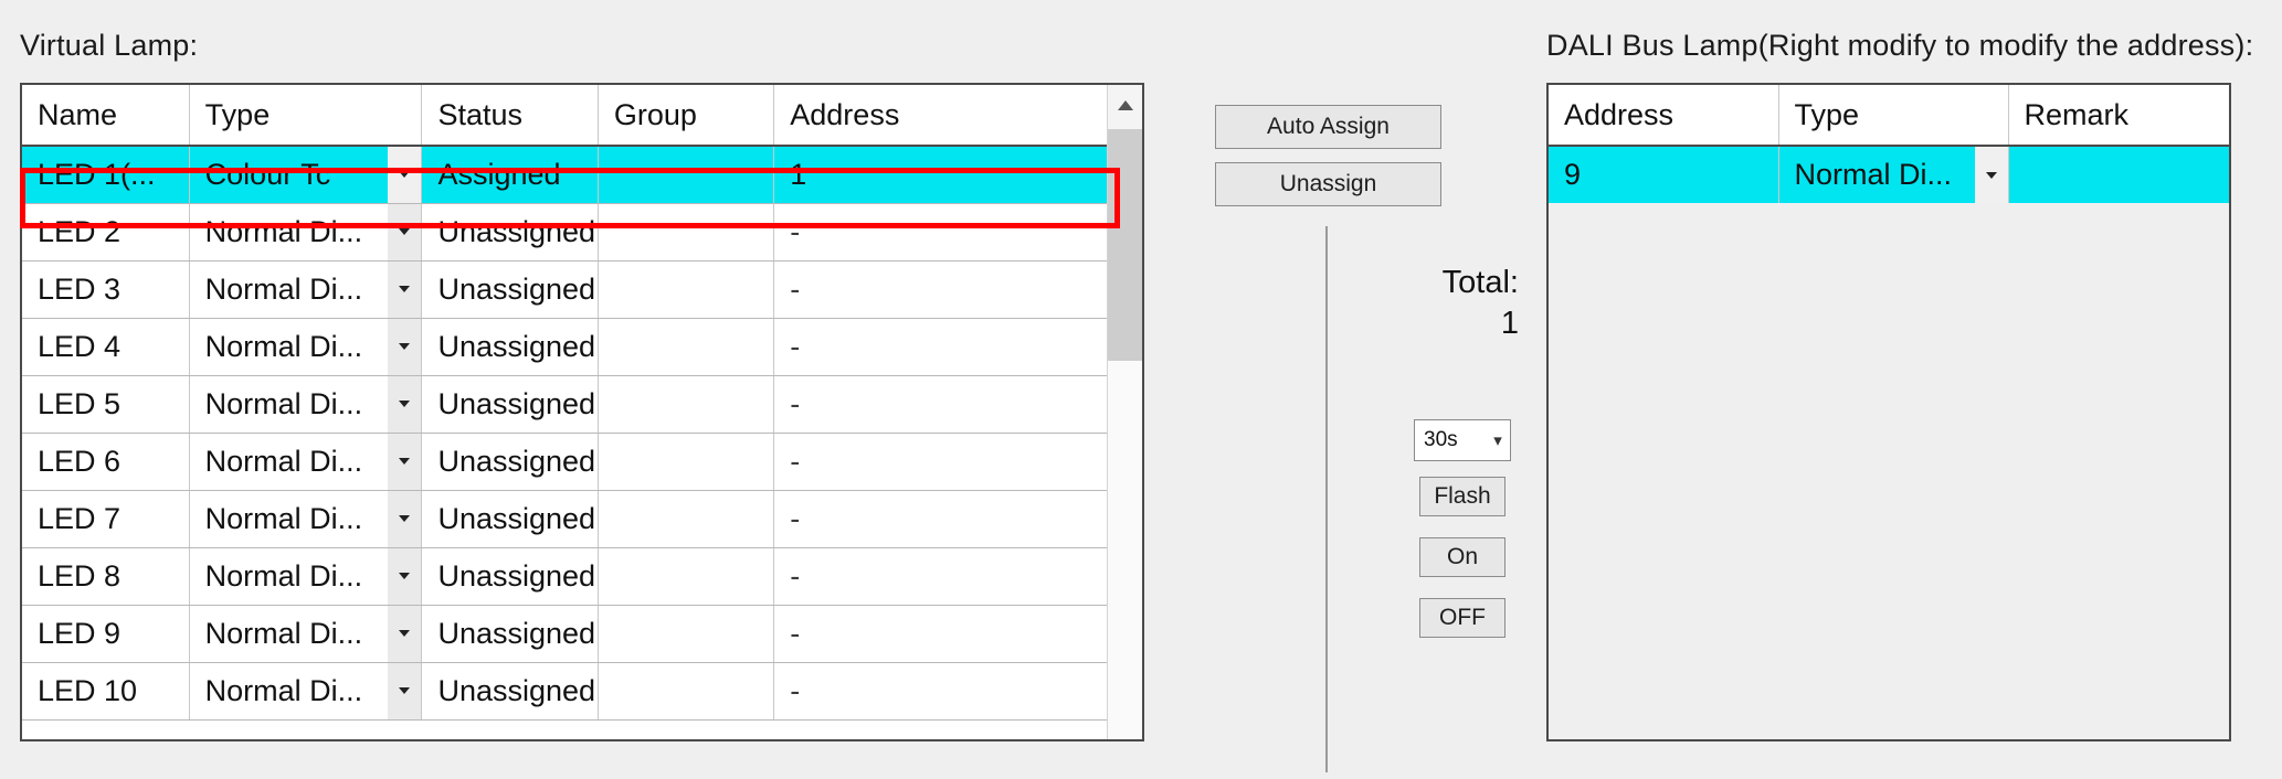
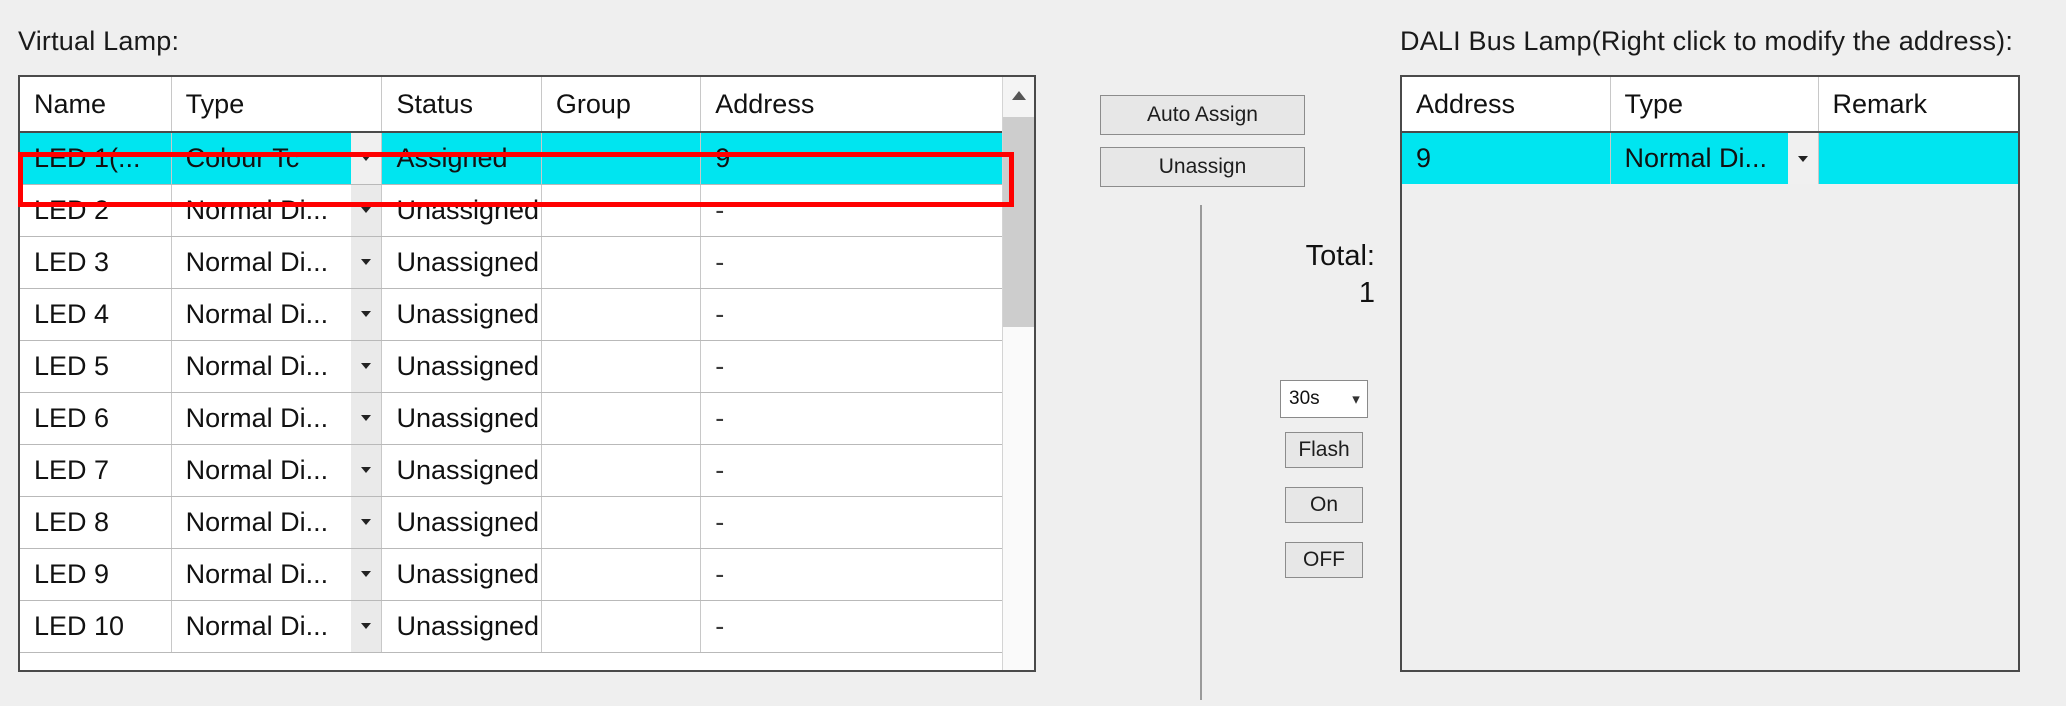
  Virtual Lamp:
- DALI Bus Lamp(Right modify to modify the address):
+ DALI Bus Lamp(Right click to modify the address):
  Name	Type	Status	Group	Address
- LED 1(...	Colour Tc	Assigned		1
+ LED 1(...	Colour Tc	Assigned		9
  LED 2	Normal Di...	Unassigned		-
  LED 3	Normal Di...	Unassigned		-
  LED 4	Normal Di...	Unassigned		-
  LED 5	Normal Di...	Unassigned		-
  LED 6	Normal Di...	Unassigned		-
  LED 7	Normal Di...	Unassigned		-
  LED 8	Normal Di...	Unassigned		-
  LED 9	Normal Di...	Unassigned		-
  LED 10	Normal Di...	Unassigned		-
  Auto Assign
  Unassign
  Total:
  1
  30s
  ▾
  Flash
  On
  OFF
  Address	Type	Remark
  9	Normal Di...
